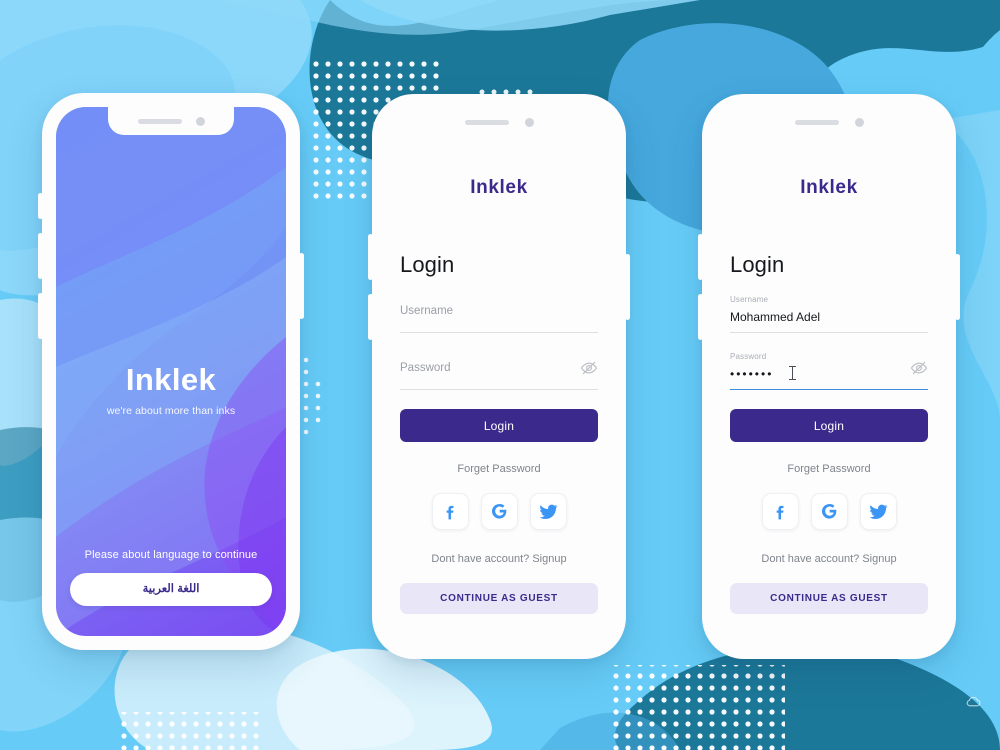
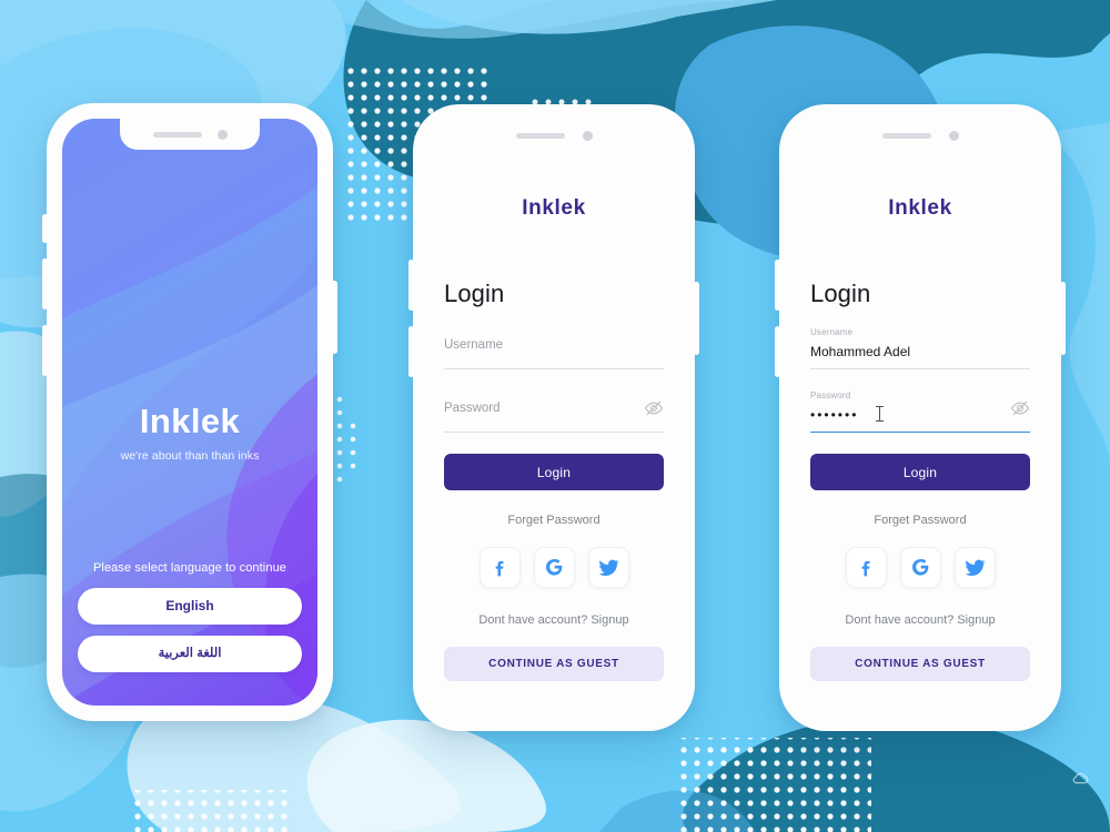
  Inklek
- we're about more than inks
+ we're about than than inks
- Please about language to continue
+ Please select language to continue
+ English
  اللغة العربية
  Inklek
  Login
  Username
  Password
  Login
  Forget Password
  Dont have account? Signup
  CONTINUE AS GUEST
  Inklek
  Login
  Username
  Mohammed Adel
  Password
  •••••••
  Login
  Forget Password
  Dont have account? Signup
  CONTINUE AS GUEST
